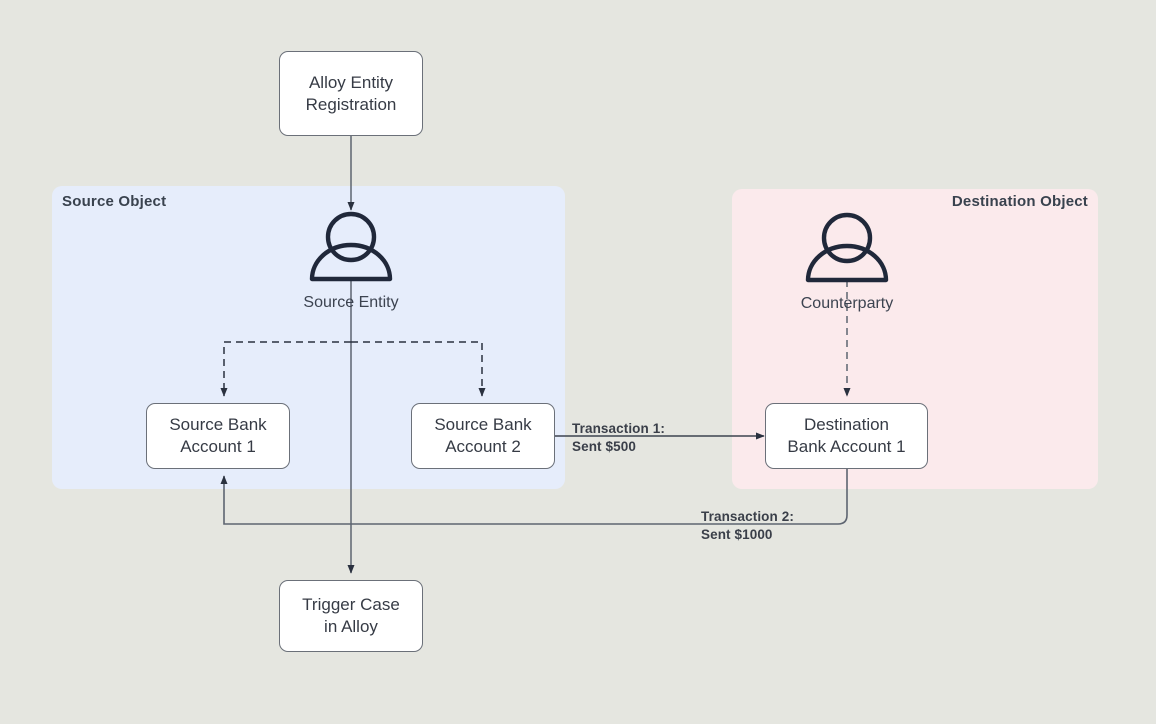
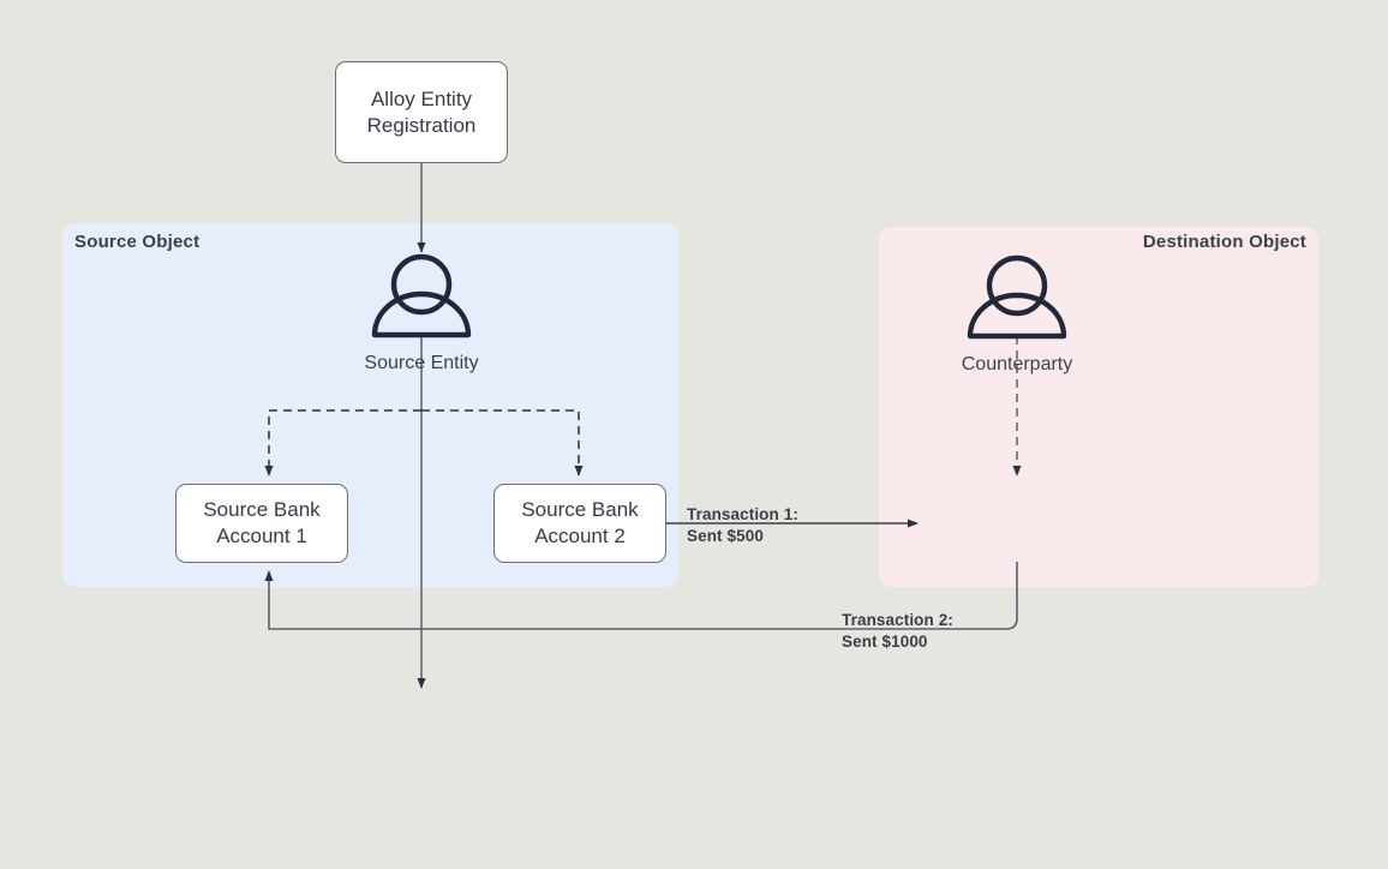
  Source Object
  Destination Object
  Alloy Entity
  Registration
  Source Bank
  Account 1
  Source Bank
  Account 2
- Destination
- Bank Account 1
- Trigger Case
- in Alloy
  Source Entity
  Counterparty
  Transaction 1:
  Sent $500
  Transaction 2:
  Sent $1000
